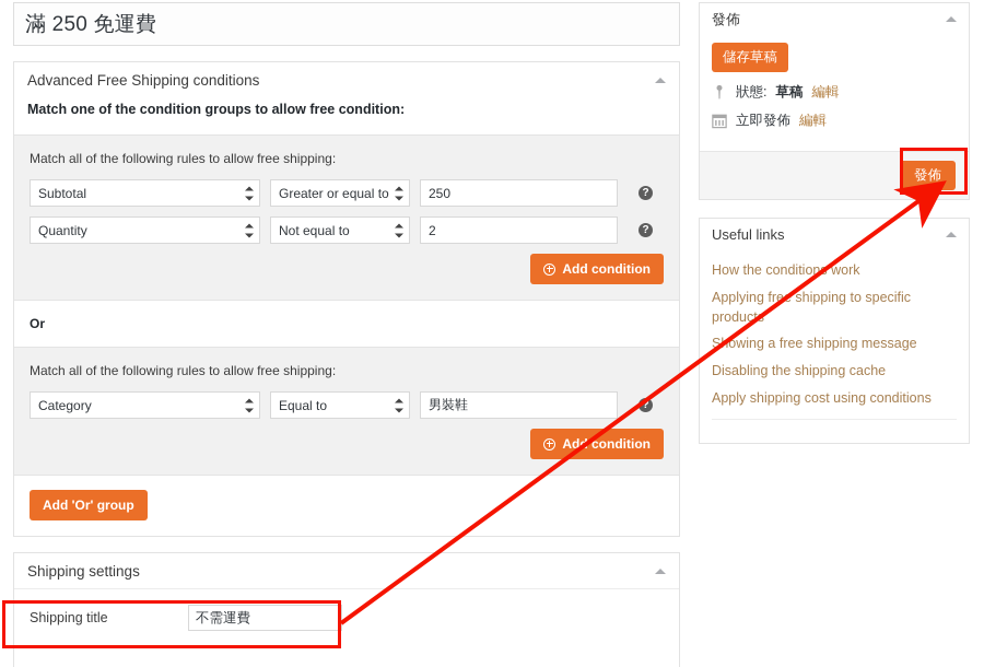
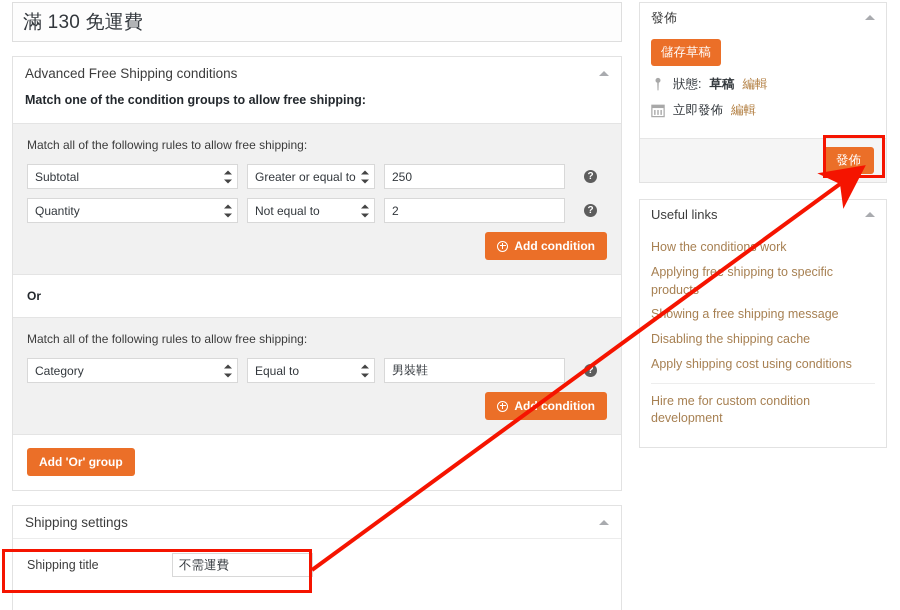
- 滿 250 免運費
+ 滿 130 免運費
  Advanced Free Shipping conditions
- Match one of the condition groups to allow free condition:
+ Match one of the condition groups to allow free shipping:
  Match all of the following rules to allow free shipping:
  Subtotal
  Greater or equal to
  250
  ?
  Quantity
  Not equal to
  2
  ?
  Add condition
  Or
  Match all of the following rules to allow free shipping:
  Category
  Equal to
  男裝鞋
  ?
  Ad condition
  Add 'Or' group
  Shipping settings
  Shipping title
  不需運費
  發佈
  儲存草稿
  狀態:
  草稿
  編輯
  立即發佈
  編輯
  發佈
  Useful links
  How the condition work
  Applying fre shipping to specific product
  Sowing a free shipping message
  Disabling the shipping cache
  Apply shipping cost using conditions
+ Hire me for custom condition development
